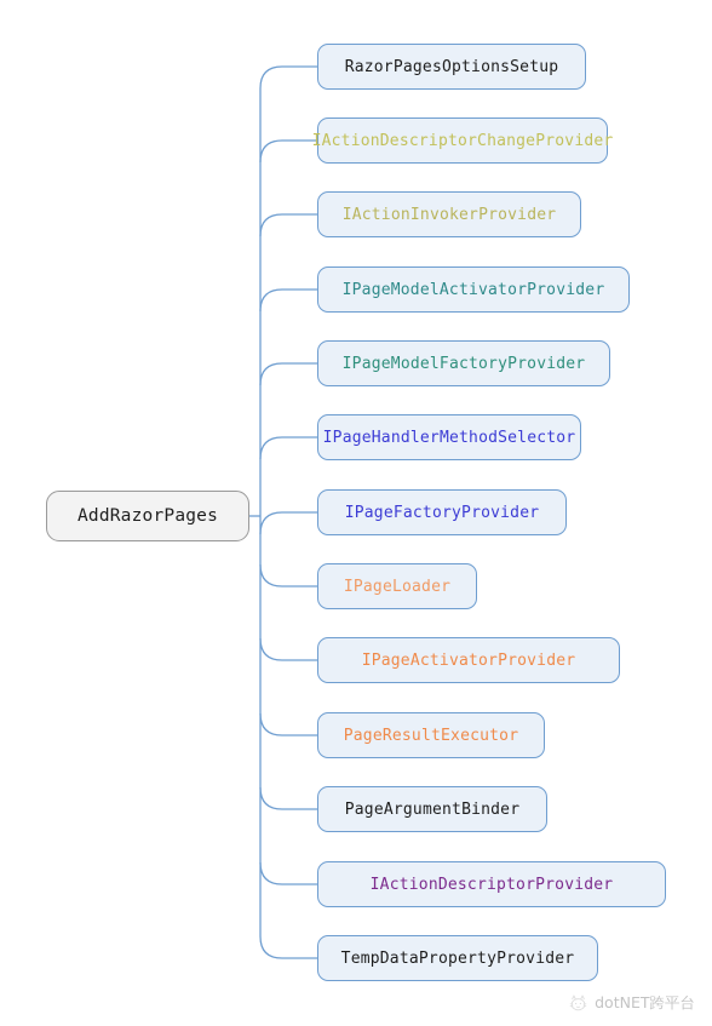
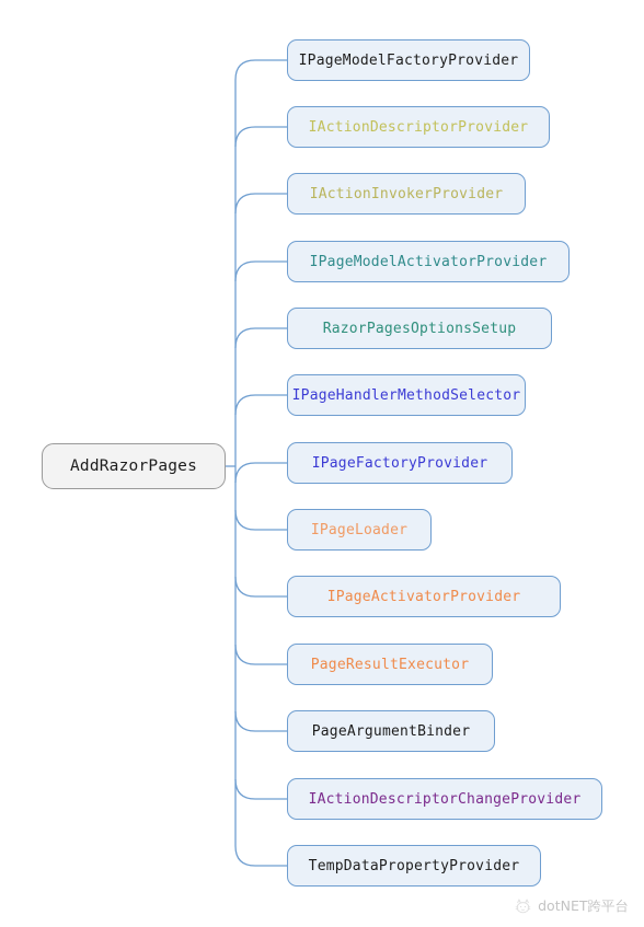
  AddRazorPages
- RazorPagesOptionsSetup
+ IPageModelFactoryProvider
- IActionDescriptorChangeProvider
+ IActionDescriptorProvider
  IActionInvokerProvider
  IPageModelActivatorProvider
- IPageModelFactoryProvider
+ RazorPagesOptionsSetup
  IPageHandlerMethodSelector
  IPageFactoryProvider
  IPageLoader
  IPageActivatorProvider
  PageResultExecutor
  PageArgumentBinder
- IActionDescriptorProvider
+ IActionDescriptorChangeProvider
  TempDataPropertyProvider
  dotNET跨平台
